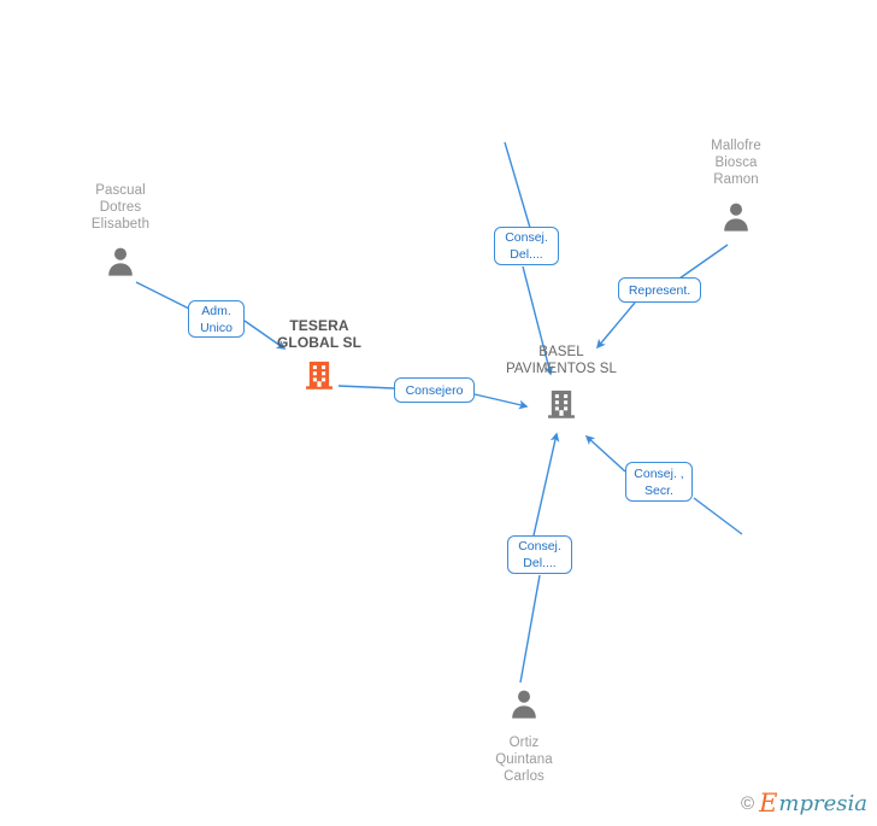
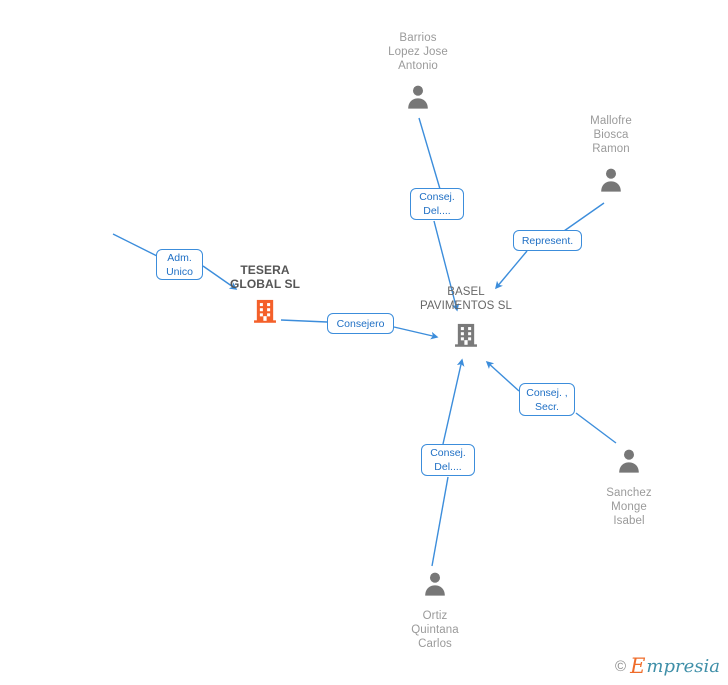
+ Barrios
+ Lopez Jose
+ Antonio
  Mallofre
  Biosca
  Ramon
- Pascual
- Dotres
- Elisabeth
  TESERA
  GLOBAL SL
  BASEL
  PAVIMENTOS SL
+ Sanchez
+ Monge
+ Isabel
  Ortiz
  Quintana
  Carlos
  Adm.
  Unico
  Consejero
  Consej.
  Del....
  Represent.
  Consej. ,
  Secr.
  Consej.
  Del....
  ©
  E
  mpresia
